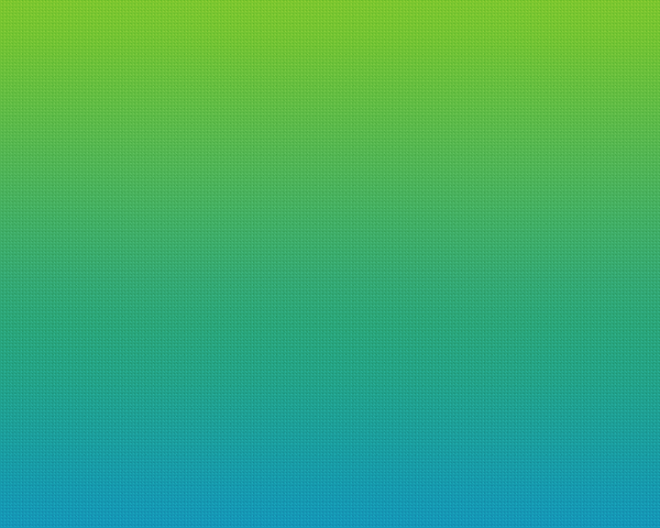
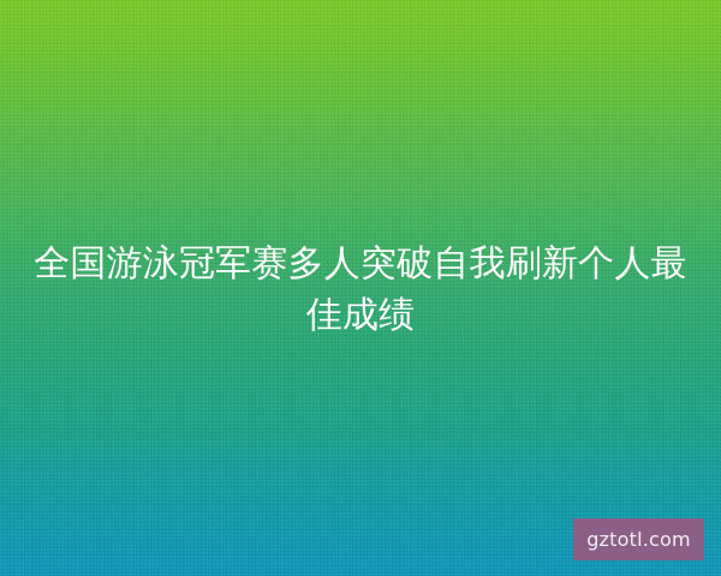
+ 全国游泳冠军赛多人突破自我刷新个人最佳成绩
+ gztotl.com
